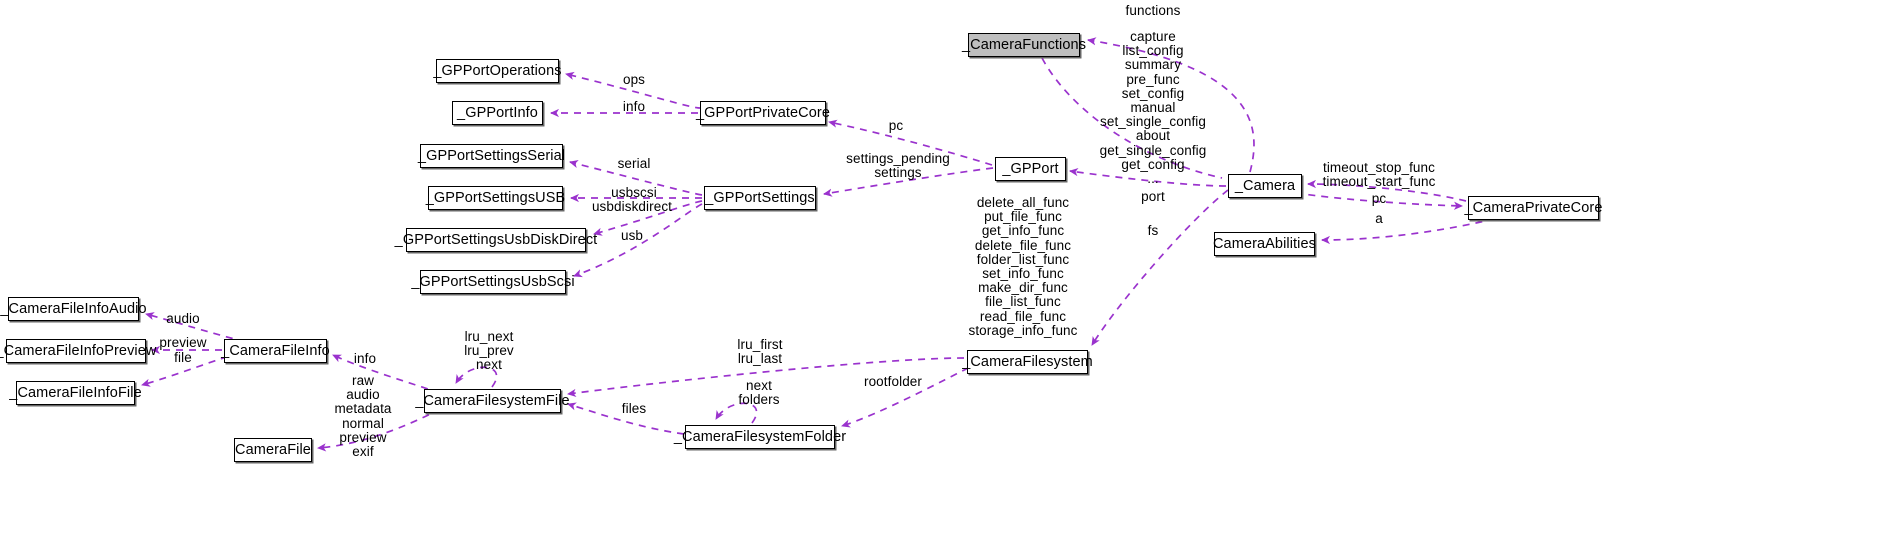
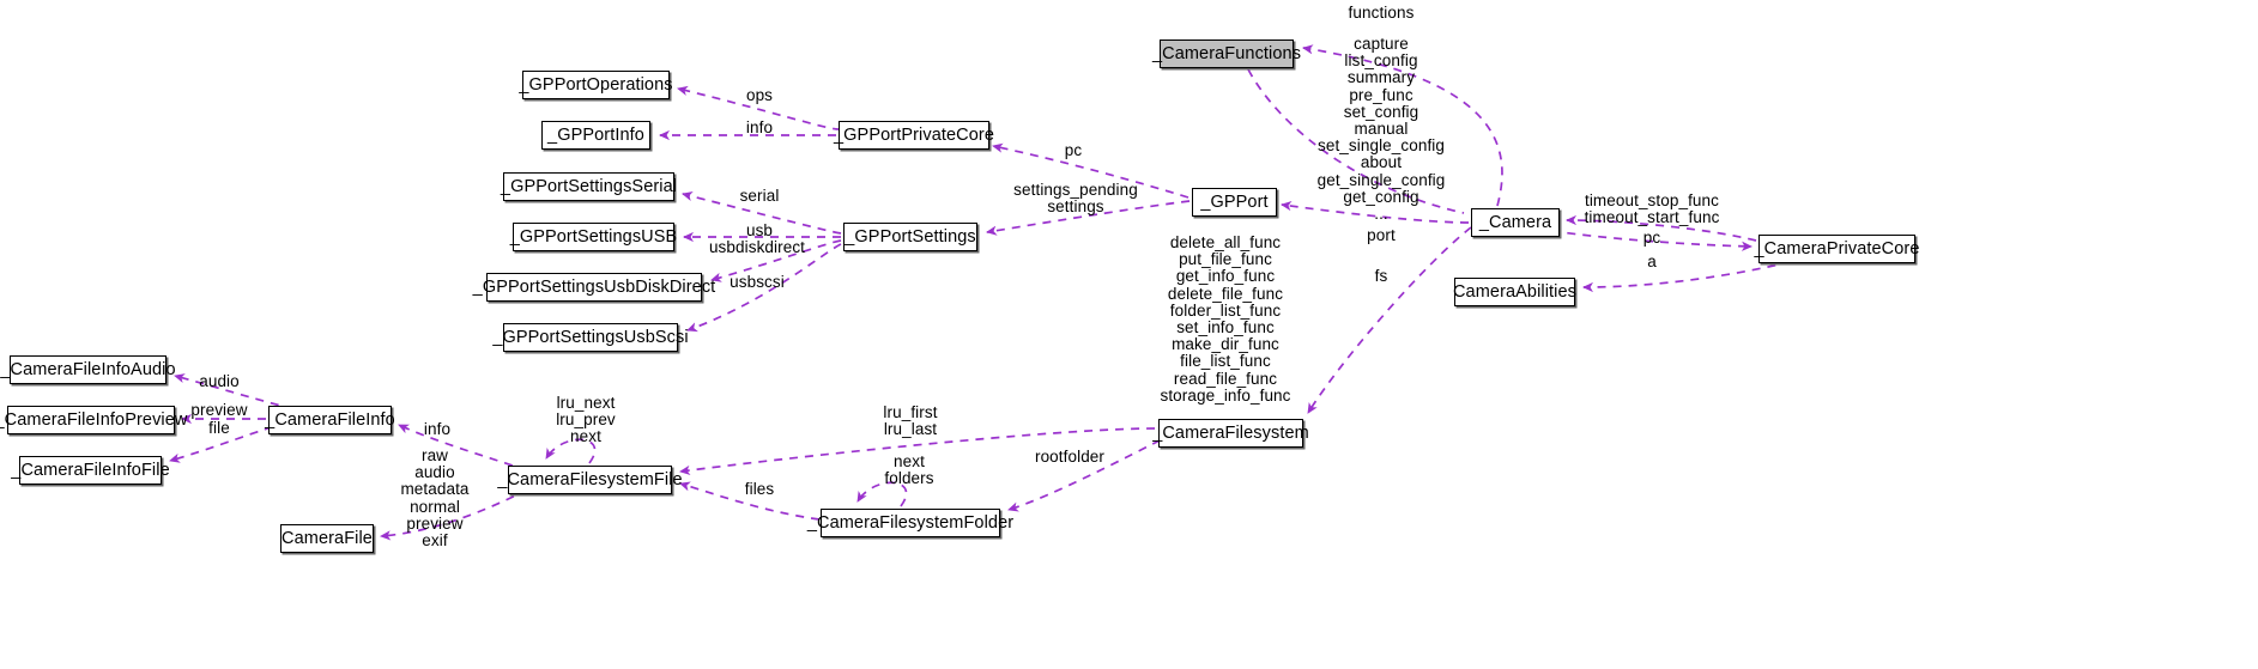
  _GPPortOperations
  _GPPortInfo
  _GPPortPrivateCore
  _GPPortSettingsSerial
  _GPPortSettingsUSB
  _GPPortSettings
  _GPPortSettingsUsbDiskDirect
  _GPPortSettingsUsbScsi
  _CameraFunctions
  _GPPort
  _Camera
  CameraAbilities
  _CameraPrivateCore
  _CameraFileInfoAudio
  CameraFileInfoPreview
  _CameraFileInfoFile
  _CameraFileInfo
  _CameraFilesystemFile
  CameraFile
  _CameraFilesystemFolder
  _CameraFilesystem
  ops
  info
  pc
  serial
  settings_pending
  settings
- usbscsi
+ usb
  usbdiskdirect
- usb
+ usbscsi
  functions
  capture
  list_config
  summary
  pre_func
  set_config
  manual
  set_single_config
  about
  get_single_config
  get_config
  ...
  port
  fs
  delete_all_func
  put_file_func
  get_info_func
  delete_file_func
  folder_list_func
  set_info_func
  make_dir_func
  file_list_func
  read_file_func
  storage_info_func
  timeout_stop_func
  timeout_start_func
  pc
  a
  audio
  preview
  file
  info
  lru_next
  lru_prev
  next
  raw
  audio
  metadata
  normal
  preview
  exif
  lru_first
  lru_last
  files
  next
  folders
  rootfolder
